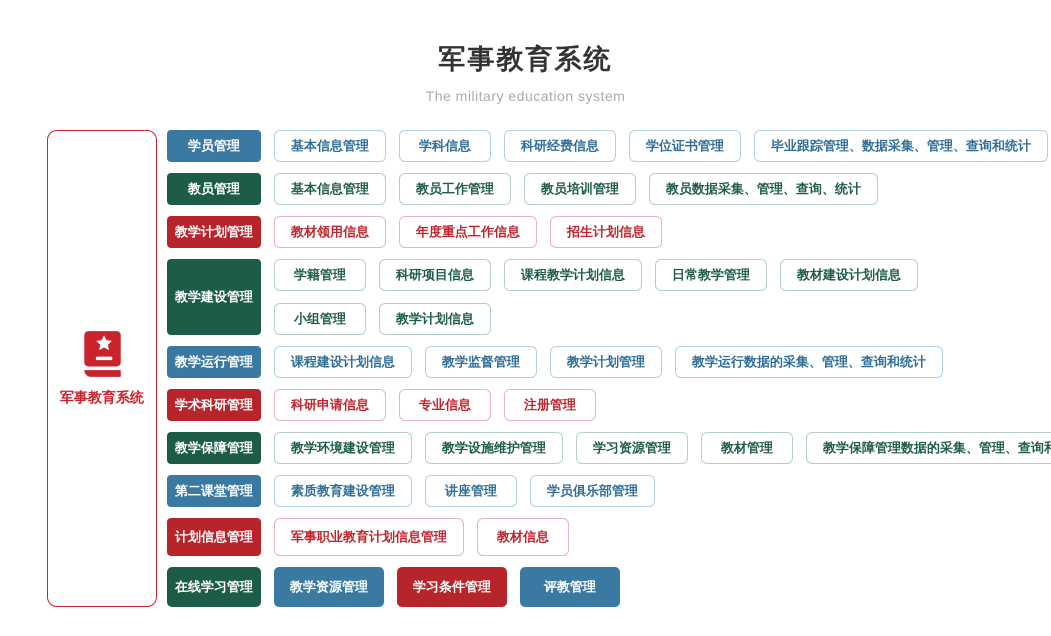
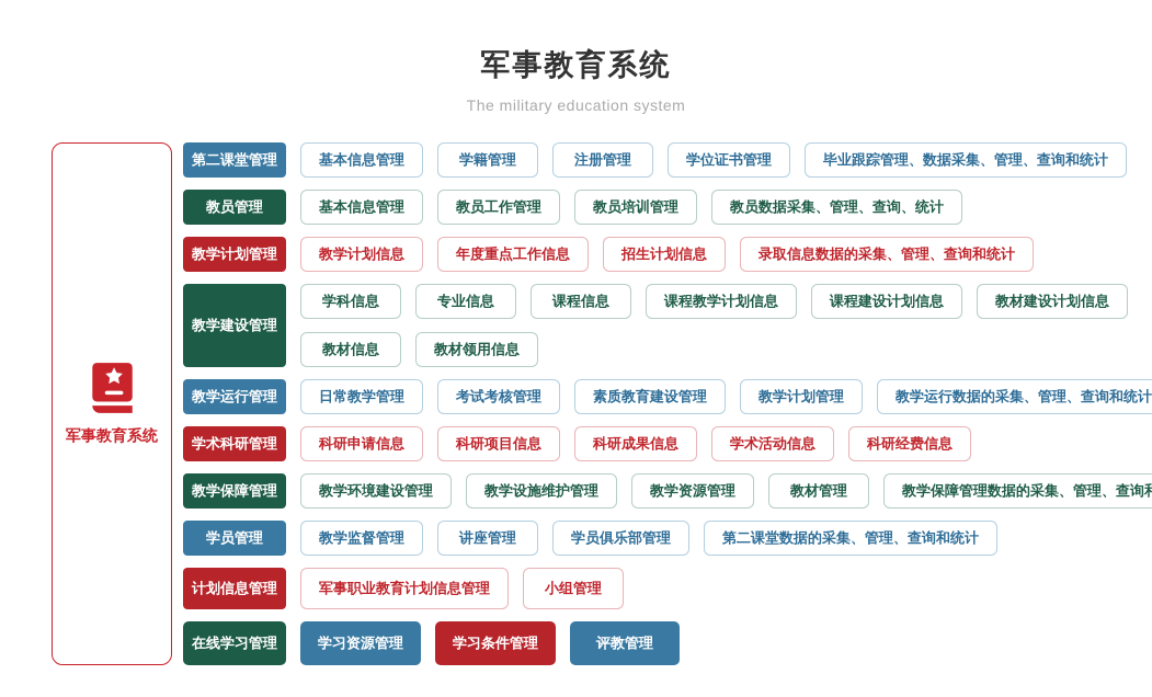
  军事教育系统
  The military education system
  军事教育系统
- 学员管理
+ 第二课堂管理
  基本信息管理
- 学科信息
+ 学籍管理
- 科研经费信息
+ 注册管理
  学位证书管理
  毕业跟踪管理、数据采集、管理、查询和统计
  教员管理
  基本信息管理
  教员工作管理
  教员培训管理
  教员数据采集、管理、查询、统计
  教学计划管理
- 教材领用信息
+ 教学计划信息
  年度重点工作信息
  招生计划信息
+ 录取信息数据的采集、管理、查询和统计
  教学建设管理
- 学籍管理
+ 学科信息
- 科研项目信息
+ 专业信息
+ 课程信息
  课程教学计划信息
- 日常教学管理
+ 课程建设计划信息
  教材建设计划信息
- 小组管理
+ 教材信息
- 教学计划信息
+ 教材领用信息
  教学运行管理
- 课程建设计划信息
+ 日常教学管理
+ 考试考核管理
- 教学监督管理
+ 素质教育建设管理
  教学计划管理
  教学运行数据的采集、管理、查询和统计
  学术科研管理
  科研申请信息
- 专业信息
+ 科研项目信息
+ 科研成果信息
+ 学术活动信息
- 注册管理
+ 科研经费信息
  教学保障管理
  教学环境建设管理
  教学设施维护管理
- 学习资源管理
+ 教学资源管理
  教材管理
  教学保障管理数据的采集、管理、查询
- 第二课堂管理
+ 学员管理
- 素质教育建设管理
+ 教学监督管理
  讲座管理
  学员俱乐部管理
+ 第二课堂数据的采集、管理、查询和统计
  计划信息管理
  军事职业教育计划信息管理
- 教材信息
+ 小组管理
  在线学习管理
- 教学资源管理
+ 学习资源管理
  学习条件管理
  评教管理
